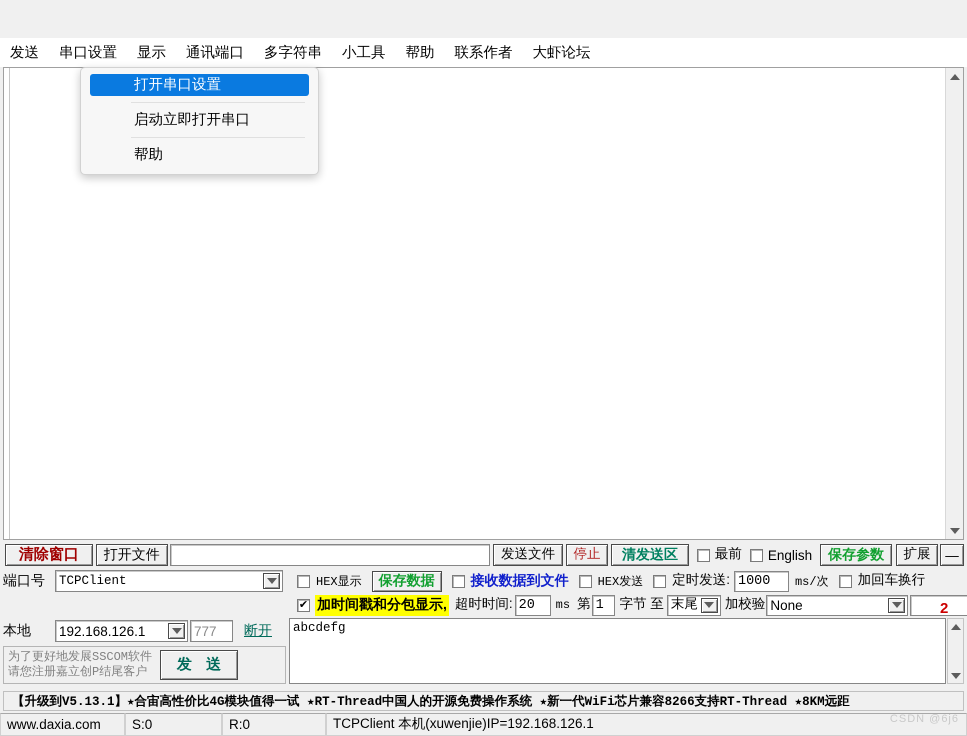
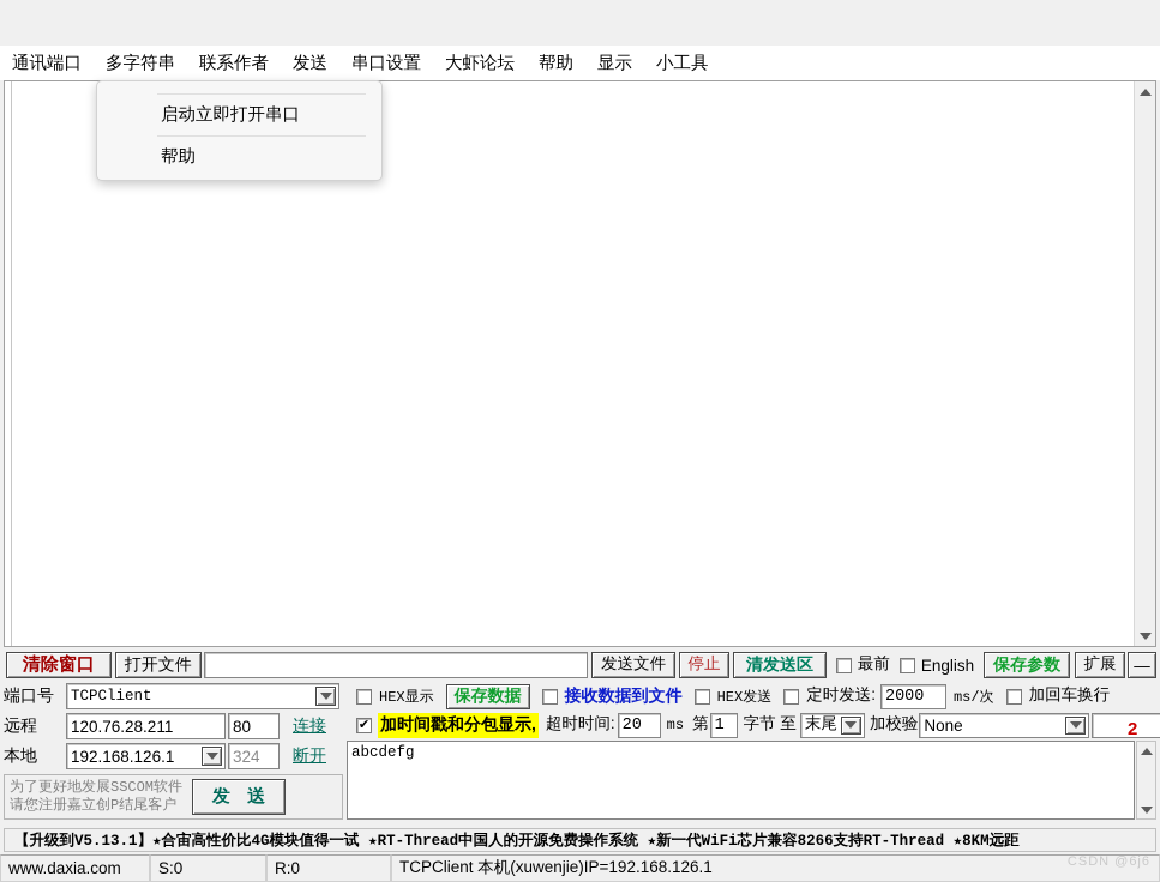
- 发送
+ 通讯端口
- 串口设置
+ 多字符串
- 显示
+ 联系作者
- 通讯端口
+ 发送
- 多字符串
+ 串口设置
- 小工具
+ 大虾论坛
  帮助
- 联系作者
+ 显示
- 大虾论坛
+ 小工具
- 打开串口设置
  启动立即打开串口
  帮助
  清除窗口
  打开文件
  发送文件
  停止
  清发送区
  最前
  English
  保存参数
  扩展
  —
  端口号
  TCPClient
+ 远程
+ 120.76.28.211
+ 80
+ 连接
  本地
  192.168.126.1
- 777
+ 324
  断开
  为了更好地发展SSCOM软件
  请您注册嘉立创P结尾客户
  发 送
  HEX显示
  保存数据
  接收数据到文件
  HEX发送
  定时发送:
- 1000
+ 2000
  ms/次
  加回车换行
  ✔
  加时间戳和分包显示,
  超时时间:
  20
  ms
  第
  1
  字节 至
  末尾
  加校验
  None
  abcdefg
  2
  【升级到V5.13.1】★合宙高性价比4G模块值得一试 ★RT-Thread中国人的开源免费操作系统 ★新一代WiFi芯片兼容8266支持RT-Thread ★8KM远距
  www.daxia.com
  S:0
  R:0
  TCPClient 本机(xuwenjie)IP=192.168.126.1
  CSDN @6j6
